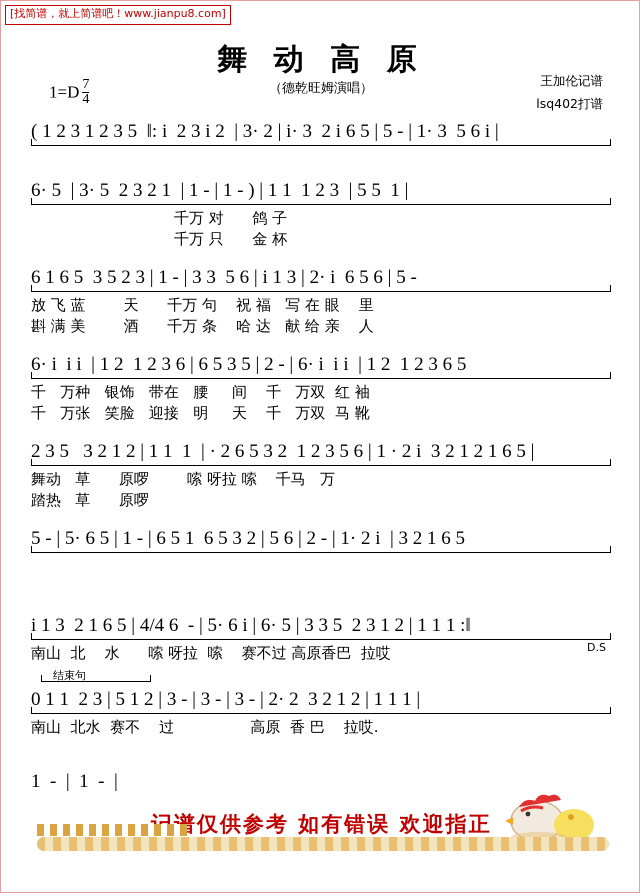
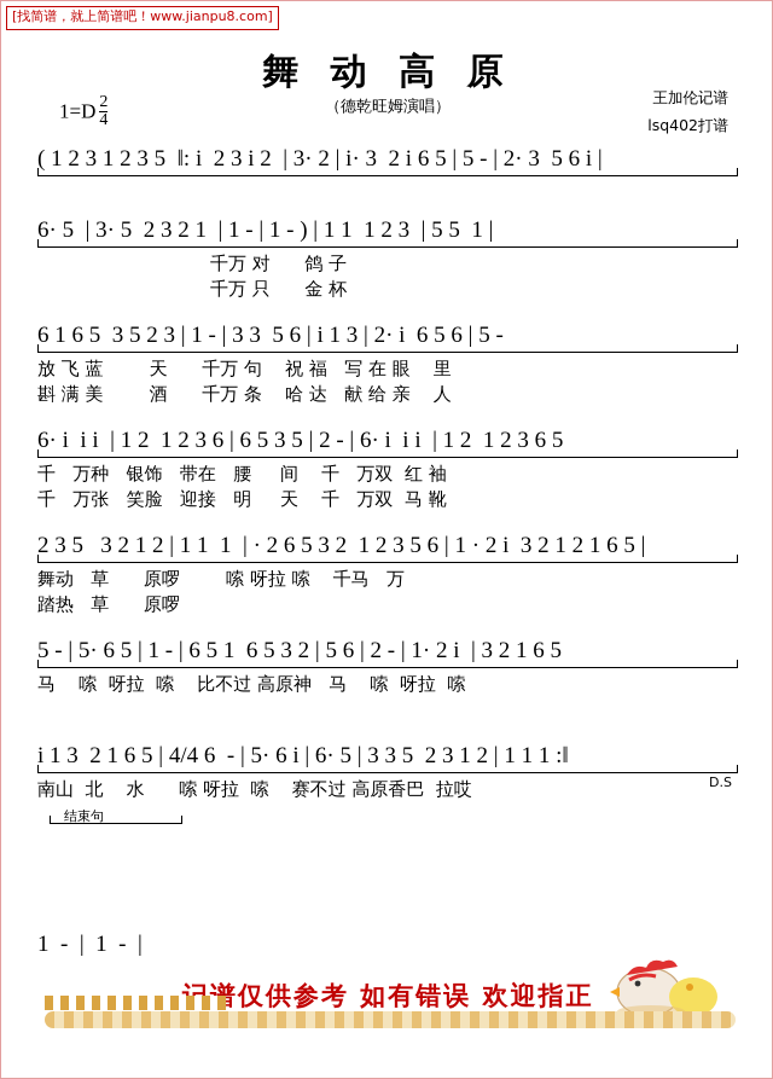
  [找简谱，就上简谱吧！www.jianpu8.com]
  舞 动 高 原
  （德乾旺姆演唱）
  王加伦记谱
  lsq402打谱
  1=D
- 7
+ 2
  4
- ( 1 2 3 1 2 3 5 ‖: i 2 3 i 2 | 3· 2 | i· 3 2 i 6 5 | 5 - | 1· 3 5 6 i |
+ ( 1 2 3 1 2 3 5 ‖: i 2 3 i 2 | 3· 2 | i· 3 2 i 6 5 | 5 - | 2· 3 5 6 i |
  6· 5 | 3· 5 2 3 2 1 | 1 - | 1 - ) | 1 1 1 2 3 | 5 5 1 |
  千万 对 鸽 子
  千万 只 金 杯
  6 1 6 5 3 5 2 3 | 1 - | 3 3 5 6 | i 1 3 | 2· i 6 5 6 | 5 -
  放 飞 蓝 天 千万 句 祝 福 写 在 眼 里
  斟 满 美 酒 千万 条 哈 达 献 给 亲 人
  6· i i i | 1 2 1 2 3 6 | 6 5 3 5 | 2 - | 6· i i i | 1 2 1 2 3 6 5
  千 万种 银饰 带在 腰 间 千 万双 红 袖
  千 万张 笑脸 迎接 明 天 千 万双 马 靴
  2 3 5 3 2 1 2 | 1 1 1 | · 2 6 5 3 2 1 2 3 5 6 | 1 · 2 i 3 2 1 2 1 6 5 |
  舞动 草 原啰 嗦 呀拉 嗦 千马 万
  踏热 草 原啰
  5 - | 5· 6 5 | 1 - | 6 5 1 6 5 3 2 | 5 6 | 2 - | 1· 2 i | 3 2 1 6 5
+ 马 嗦 呀拉 嗦 比不过 高原神 马 嗦 呀拉 嗦
  i 1 3 2 1 6 5 | 4/4 6 - | 5· 6 i | 6· 5 | 3 3 5 2 3 1 2 | 1 1 1 :‖
  南山 北 水 嗦 呀拉 嗦 赛不过 高原香巴 拉哎
  D.S
  结束句
- 0 1 1 2 3 | 5 1 2 | 3 - | 3 - | 3 - | 2· 2 3 2 1 2 | 1 1 1 |
- 南山 北水 赛不 过 高原 香 巴 拉哎.
  1 - | 1 - |
  仅供参考 如有错误 欢迎指正
